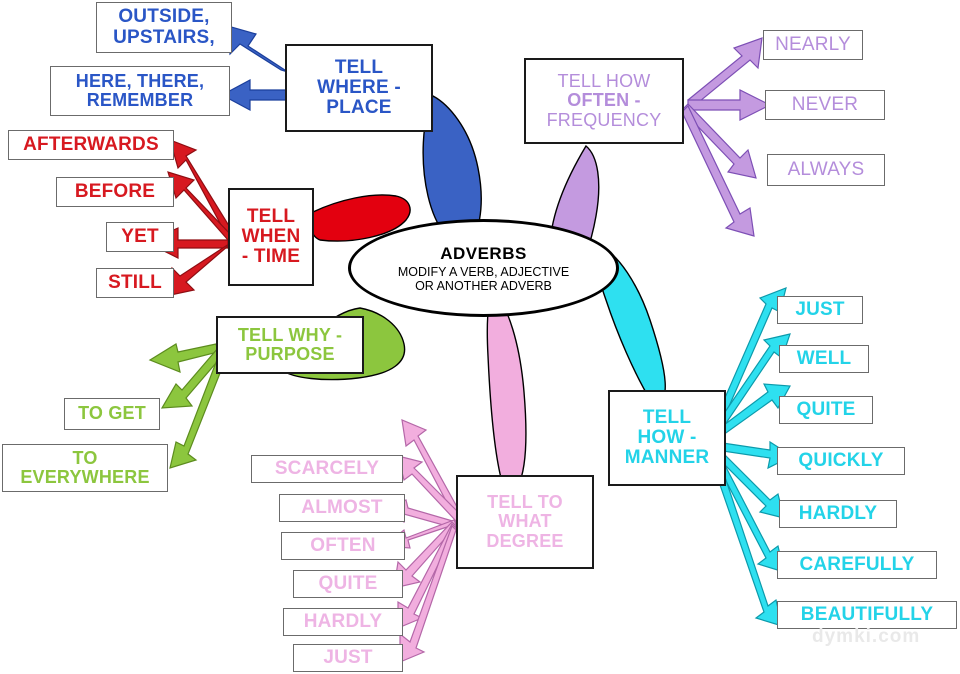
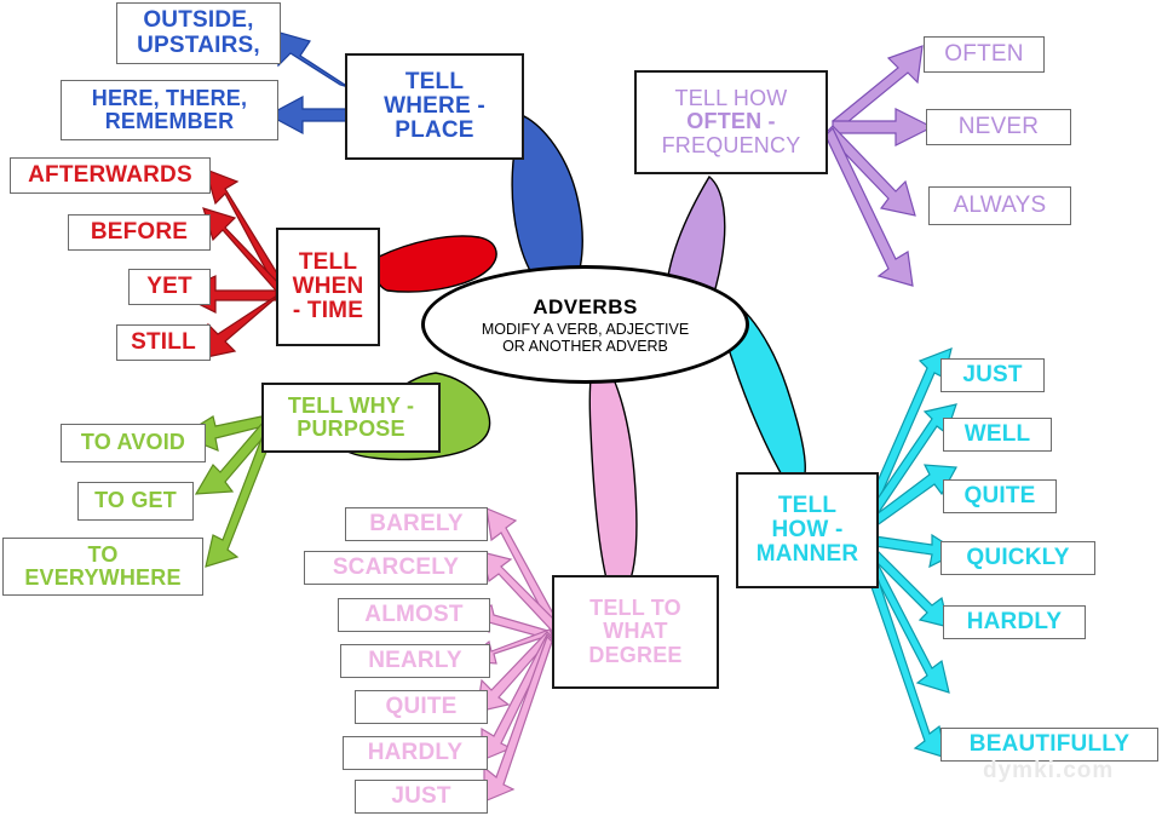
  ADVERBS
  MODIFY A VERB, ADJECTIVE
  OR ANOTHER ADVERB
  TELL
  WHERE -
  PLACE
  OUTSIDE,
  UPSTAIRS,
  HERE, THERE,
  REMEMBER
  TELL
  WHEN
  - TIME
  AFTERWARDS
  BEFORE
  YET
  STILL
  TELL WHY -
  PURPOSE
+ TO AVOID
  TO GET
  TO
  EVERYWHERE
  TELL HOW
  OFTEN -
  FREQUENCY
- NEARLY
+ OFTEN
  NEVER
  ALWAYS
  TELL
  HOW -
  MANNER
  JUST
  WELL
  QUITE
  QUICKLY
  HARDLY
- CAREFULLY
  BEAUTIFULLY
  TELL TO
  WHAT
  DEGREE
+ BARELY
  SCARCELY
  ALMOST
- OFTEN
+ NEARLY
  QUITE
  HARDLY
  JUST
  dymki.com
